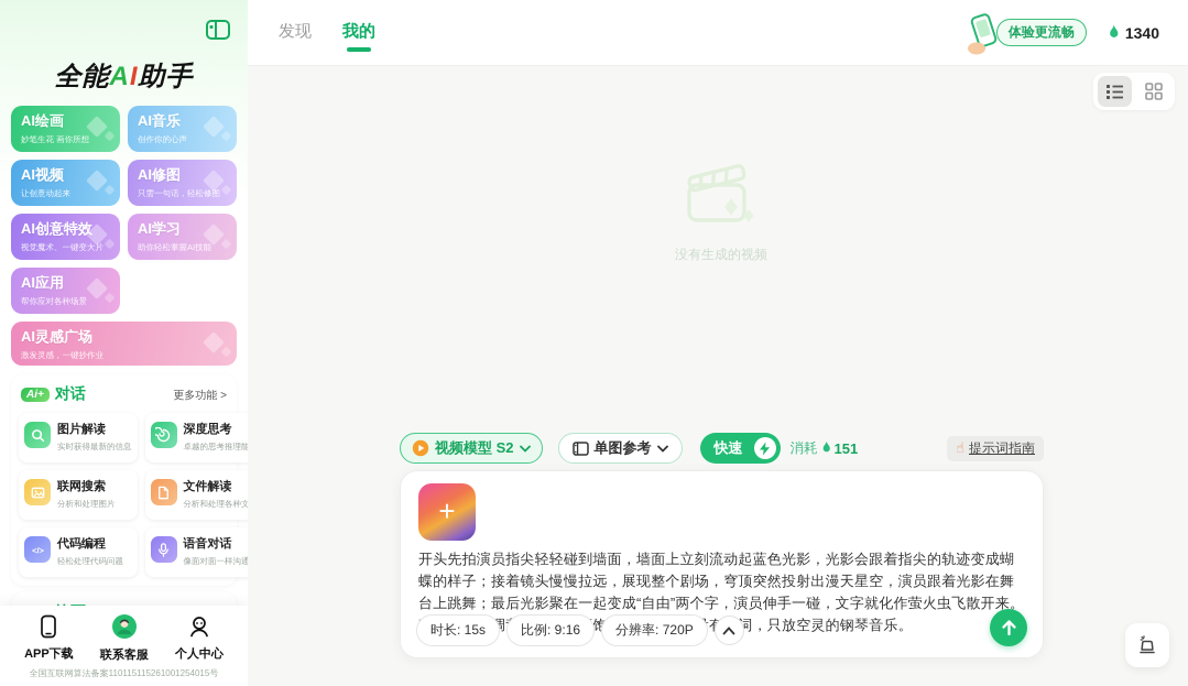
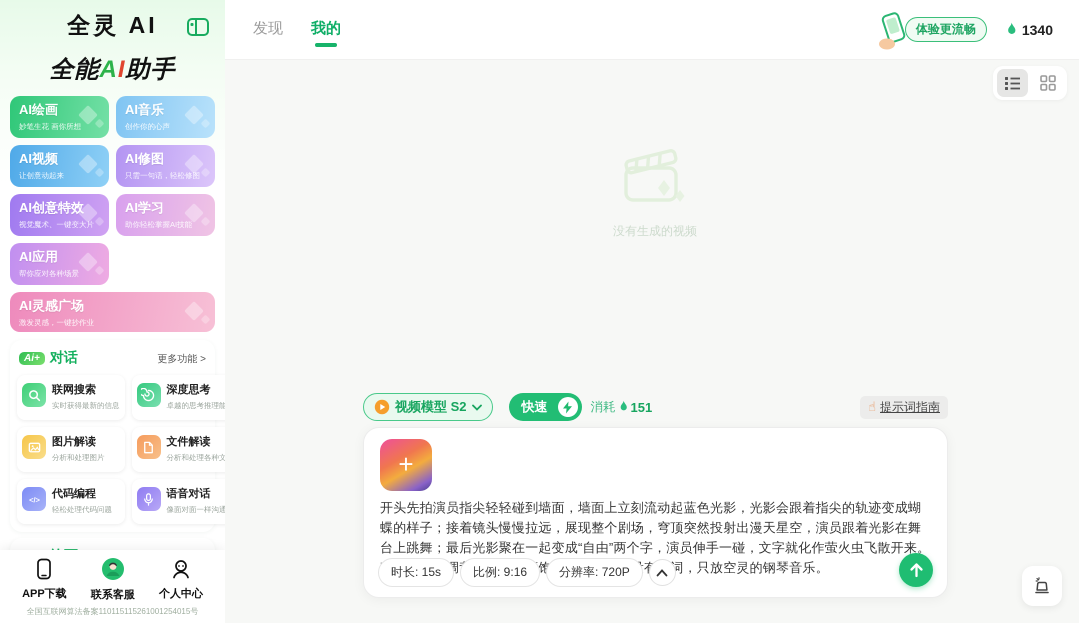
+ 全灵 AI
  全能AI助手
  AI绘画
  妙笔生花 画你所想
  AI音乐
  创作你的心声
  AI视频
  让创意动起来
  AI修图
  只需一句话，轻松修图
  AI创意特效
  视觉魔术、一键变大片
  AI学习
  助你轻松掌握AI技能
  AI应用
  帮你应对各种场景
  AI灵感广场
  激发灵感，一键抄作业
  Ai+
  对话
  更多功能 >
- 图片解读
+ 联网搜索
  实时获得最新的信息
  深度思考
  卓越的思考推理能
- 联网搜索
+ 图片解读
  分析和处理图片
  文件解读
  分析和处理各种文
  </>
  代码编程
  轻松处理代码问题
  语音对话
  像面对面一样沟通
  APP下载
  联系客服
  个人中心
  全国互联网算法备案110115115261001254015号
  发现
  我的
  体验更流畅
  1340
  没有生成的视频
  视频模型 S2
- 单图参考
  快速
  消耗
  151
  ☝
  提示词指南
  +
  开头先拍演员指尖轻轻碰到墙面，墙面上立刻流动起蓝色光影，光影会跟着指尖的轨迹变成蝴蝶的样子；接着镜头慢慢拉远，展现整个剧场，穹顶突然投射出漫天星空，演员跟着光影在舞台上跳舞；最后光影聚在一起变成“自由”两个字，演员伸手一碰，文字就化作萤火虫飞散开来。饱词，只放空灵的钢琴音乐。
  时长: 15s
  比例: 9:16
  分辨率: 720P
